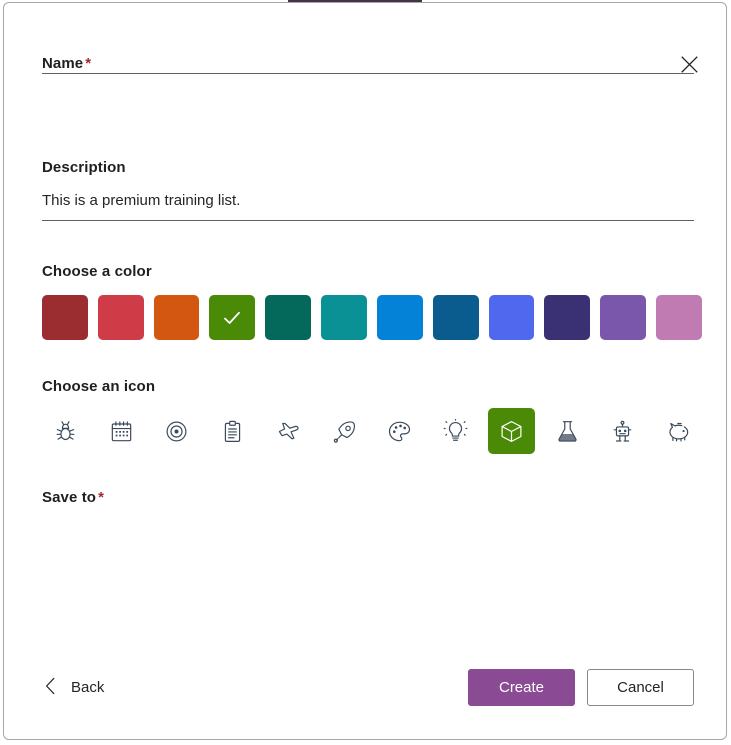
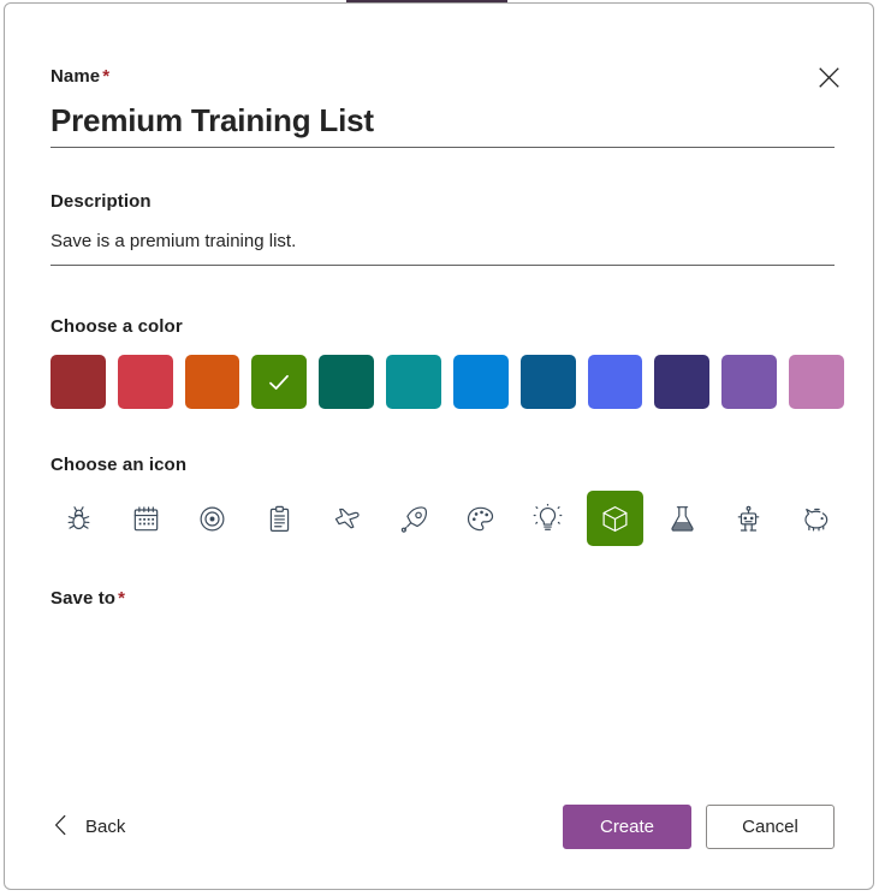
  Name*
+ Premium Training List
  Description
- This is a premium training list.
+ Save is a premium training list.
  Choose a color
  Choose an icon
  Save to*
  Back
  Create
  Cancel
